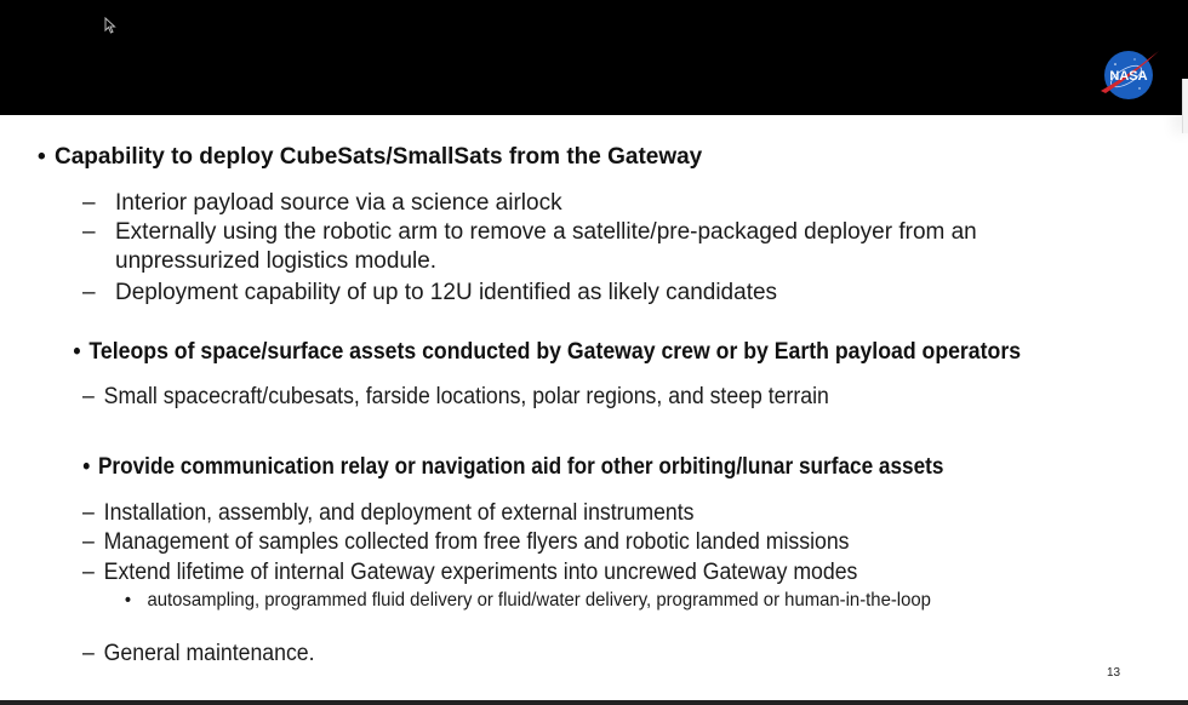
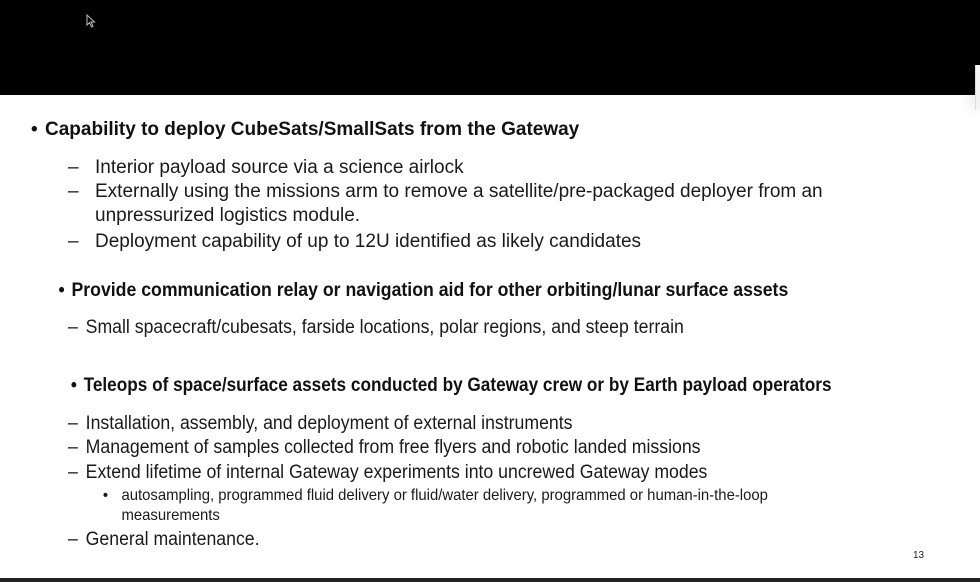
- NASA
  • Capability to deploy CubeSats/SmallSats from the Gateway
  – Interior payload source via a science airlock
- – Externally using the robotic arm to remove a satellite/pre-packaged deployer from an
+ – Externally using the missions arm to remove a satellite/pre-packaged deployer from an
  unpressurized logistics module.
  – Deployment capability of up to 12U identified as likely candidates
- • Teleops of space/surface assets conducted by Gateway crew or by Earth payload operators
+ • Provide communication relay or navigation aid for other orbiting/lunar surface assets
  – Small spacecraft/cubesats, farside locations, polar regions, and steep terrain
- • Provide communication relay or navigation aid for other orbiting/lunar surface assets
+ • Teleops of space/surface assets conducted by Gateway crew or by Earth payload operators
  – Installation, assembly, and deployment of external instruments
  – Management of samples collected from free flyers and robotic landed missions
  – Extend lifetime of internal Gateway experiments into uncrewed Gateway modes
  • autosampling, programmed fluid delivery or fluid/water delivery, programmed or human-in-the-loop
+ measurements
  – General maintenance.
  13
